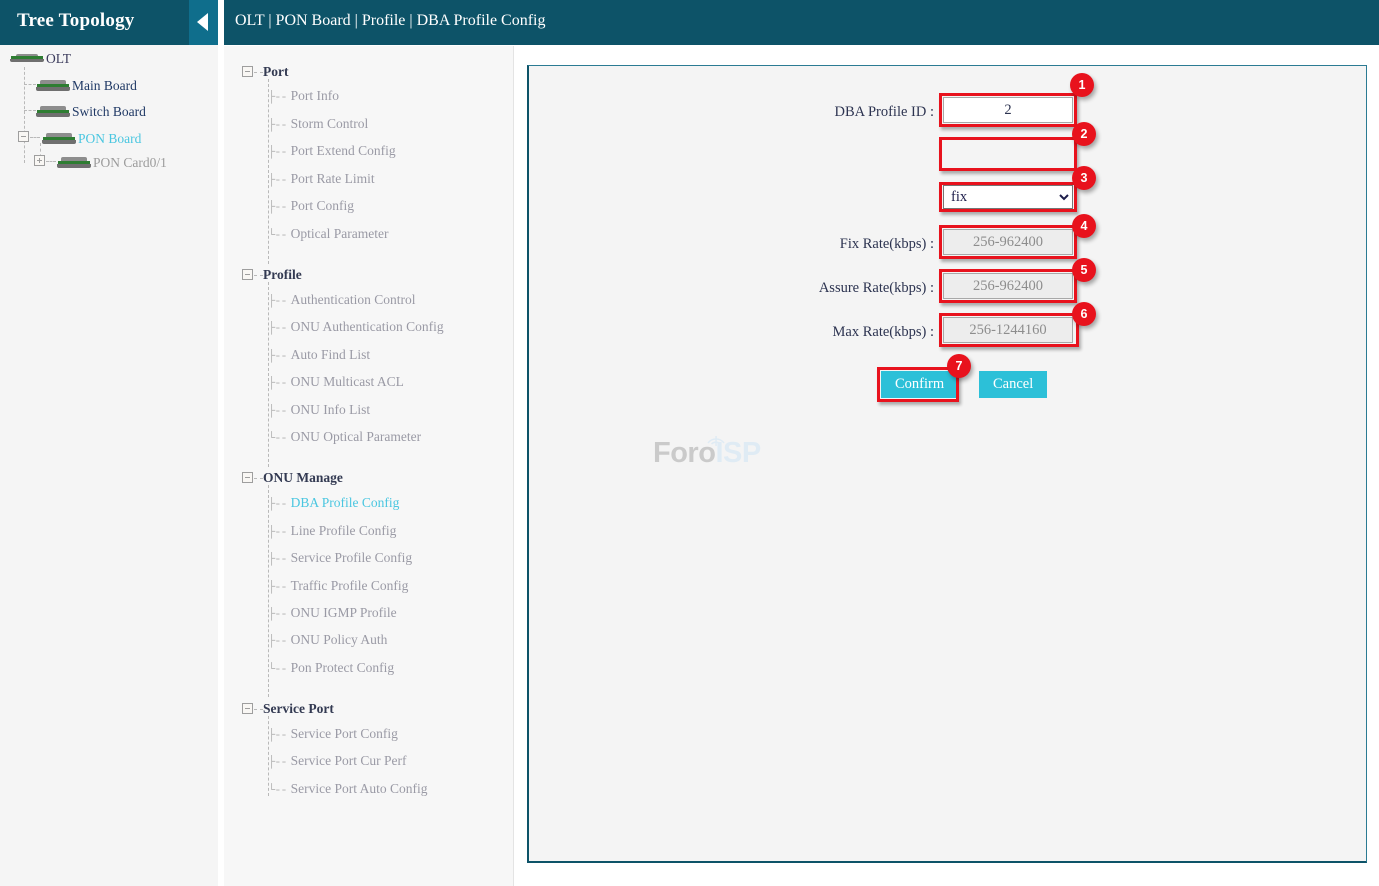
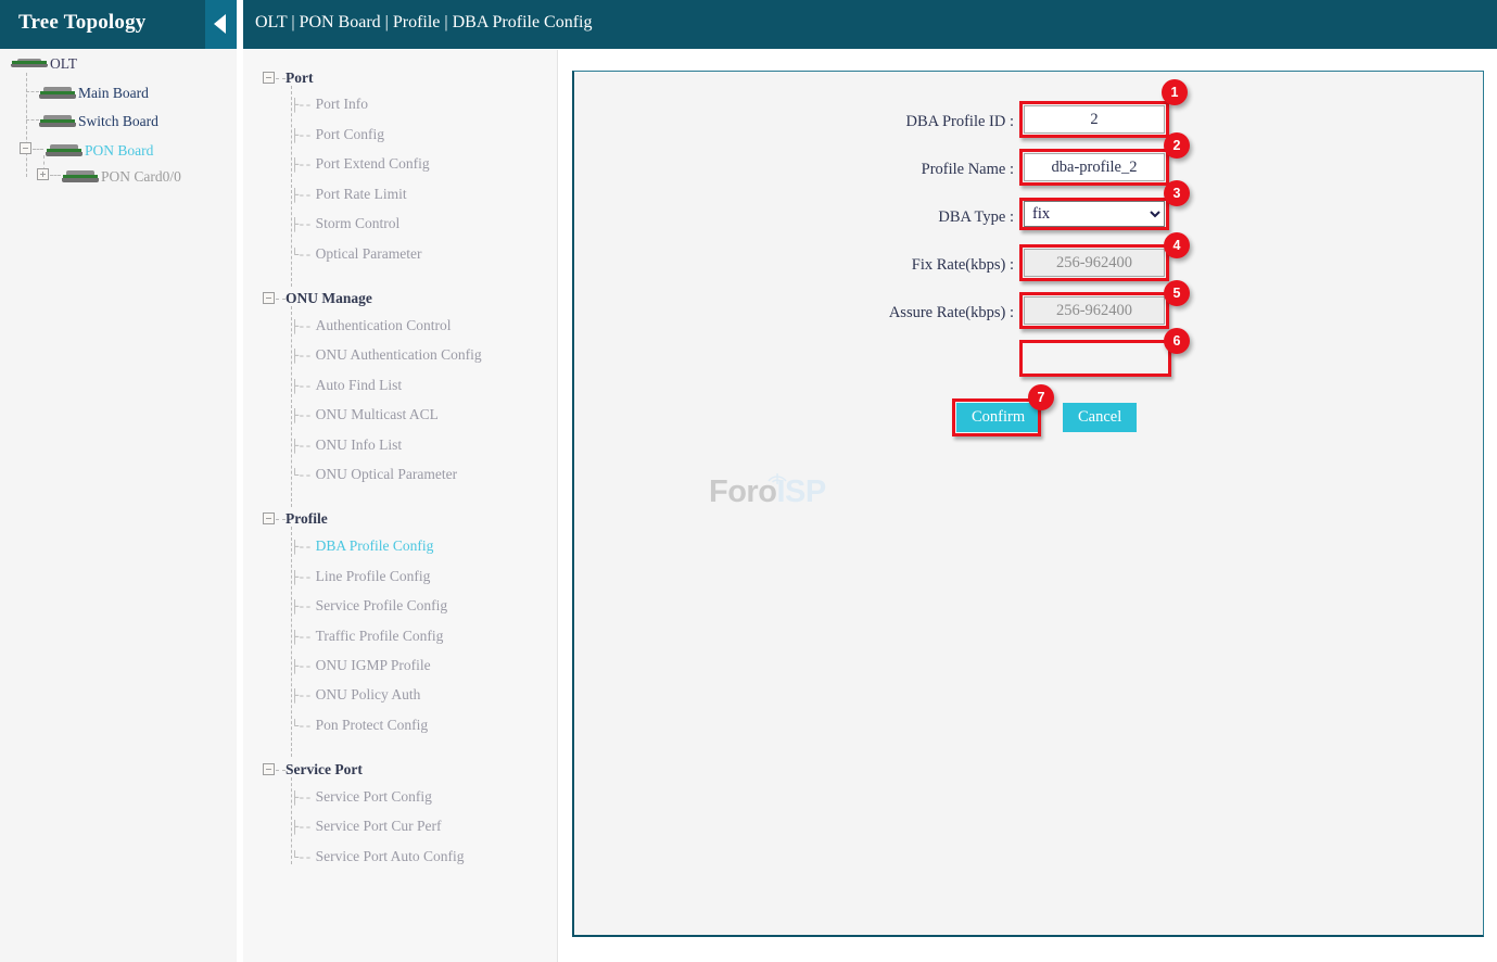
  Tree Topology
  OLT
  Main Board
  Switch Board
  PON Board
- PON Card0/1
+ PON Card0/0
  OLT | PON Board | Profile | DBA Profile Config
  Port
  ├-- Port Info
- ├-- Storm Control
+ ├-- Port Config
  ├-- Port Extend Config
  ├-- Port Rate Limit
- ├-- Port Config
+ ├-- Storm Control
  └-- Optical Parameter
- Profile
+ ONU Manage
  ├-- Authentication Control
  ├-- ONU Authentication Config
  ├-- Auto Find List
  ├-- ONU Multicast ACL
  ├-- ONU Info List
  └-- ONU Optical Parameter
- ONU Manage
+ Profile
  ├-- DBA Profile Config
  ├-- Line Profile Config
  ├-- Service Profile Config
  ├-- Traffic Profile Config
  ├-- ONU IGMP Profile
  ├-- ONU Policy Auth
  └-- Pon Protect Config
  Service Port
  ├-- Service Port Config
  ├-- Service Port Cur Perf
  └-- Service Port Auto Config
  DBA Profile ID :
  2
+ Profile Name :
+ dba-profile_2
+ DBA Type :
  fix
  Fix Rate(kbps) :
  256-962400
  Assure Rate(kbps) :
  256-962400
- Max Rate(kbps) :
- 256-1244160
  Confirm
  Cancel
  1
  2
  3
  4
  5
  6
  7
